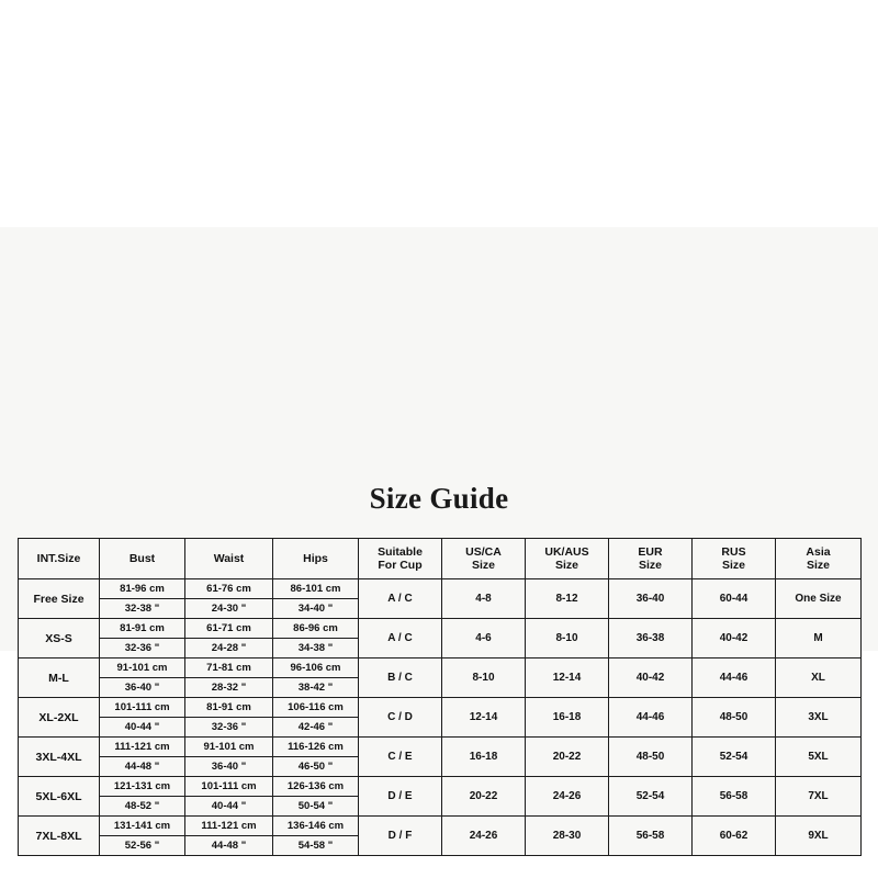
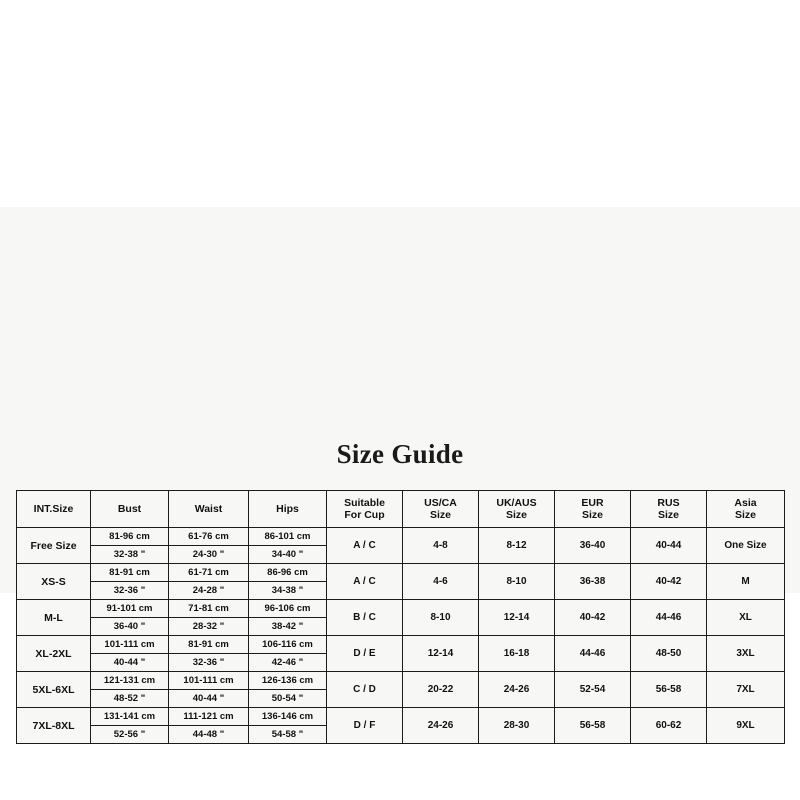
  Size Guide
  INT.Size	Bust	Waist	Hips	Suitable For Cup	US/CA Size	UK/AUS Size	EUR Size	RUS Size	Asia Size
- Free Size	81-96 cm 32-38 "	61-76 cm 24-30 "	86-101 cm 34-40 "	A / C	4-8	8-12	36-40	60-44	One Size
+ Free Size	81-96 cm 32-38 "	61-76 cm 24-30 "	86-101 cm 34-40 "	A / C	4-8	8-12	36-40	40-44	One Size
  XS-S	81-91 cm 32-36 "	61-71 cm 24-28 "	86-96 cm 34-38 "	A / C	4-6	8-10	36-38	40-42	M
  M-L	91-101 cm 36-40 "	71-81 cm 28-32 "	96-106 cm 38-42 "	B / C	8-10	12-14	40-42	44-46	XL
- XL-2XL	101-111 cm 40-44 "	81-91 cm 32-36 "	106-116 cm 42-46 "	C / D	12-14	16-18	44-46	48-50	3XL
+ XL-2XL	101-111 cm 40-44 "	81-91 cm 32-36 "	106-116 cm 42-46 "	D / E	12-14	16-18	44-46	48-50	3XL
- 3XL-4XL	111-121 cm 44-48 "	91-101 cm 36-40 "	116-126 cm 46-50 "	C / E	16-18	20-22	48-50	52-54	5XL
- 5XL-6XL	121-131 cm 48-52 "	101-111 cm 40-44 "	126-136 cm 50-54 "	D / E	20-22	24-26	52-54	56-58	7XL
+ 5XL-6XL	121-131 cm 48-52 "	101-111 cm 40-44 "	126-136 cm 50-54 "	C / D	20-22	24-26	52-54	56-58	7XL
  7XL-8XL	131-141 cm 52-56 "	111-121 cm 44-48 "	136-146 cm 54-58 "	D / F	24-26	28-30	56-58	60-62	9XL
